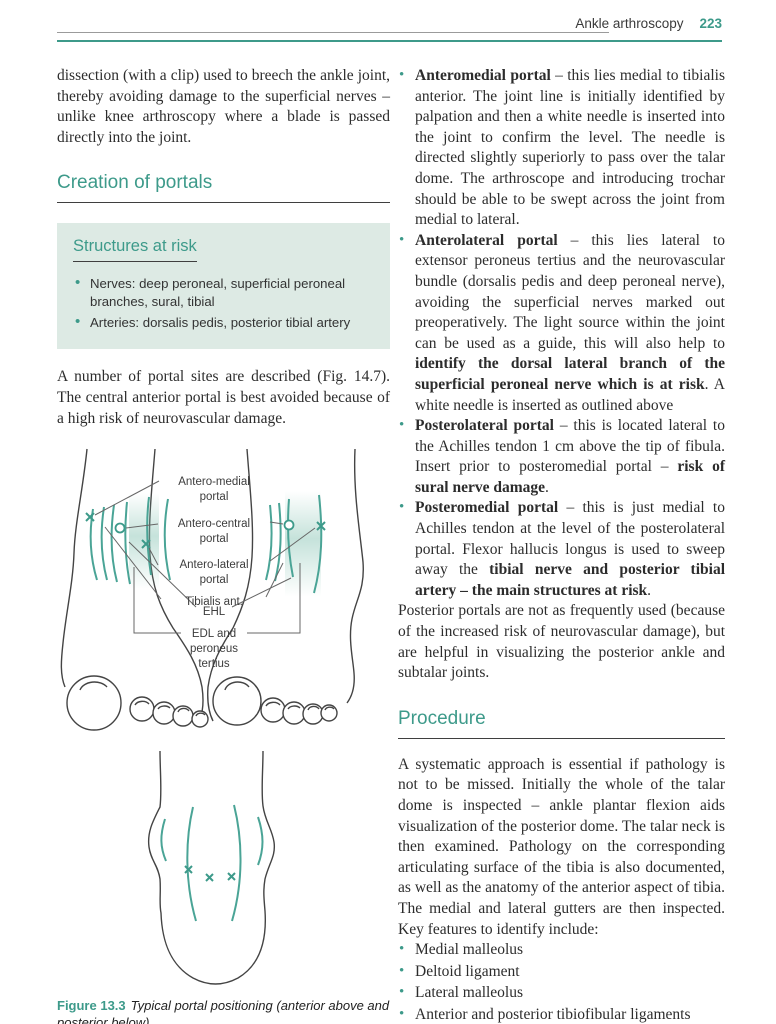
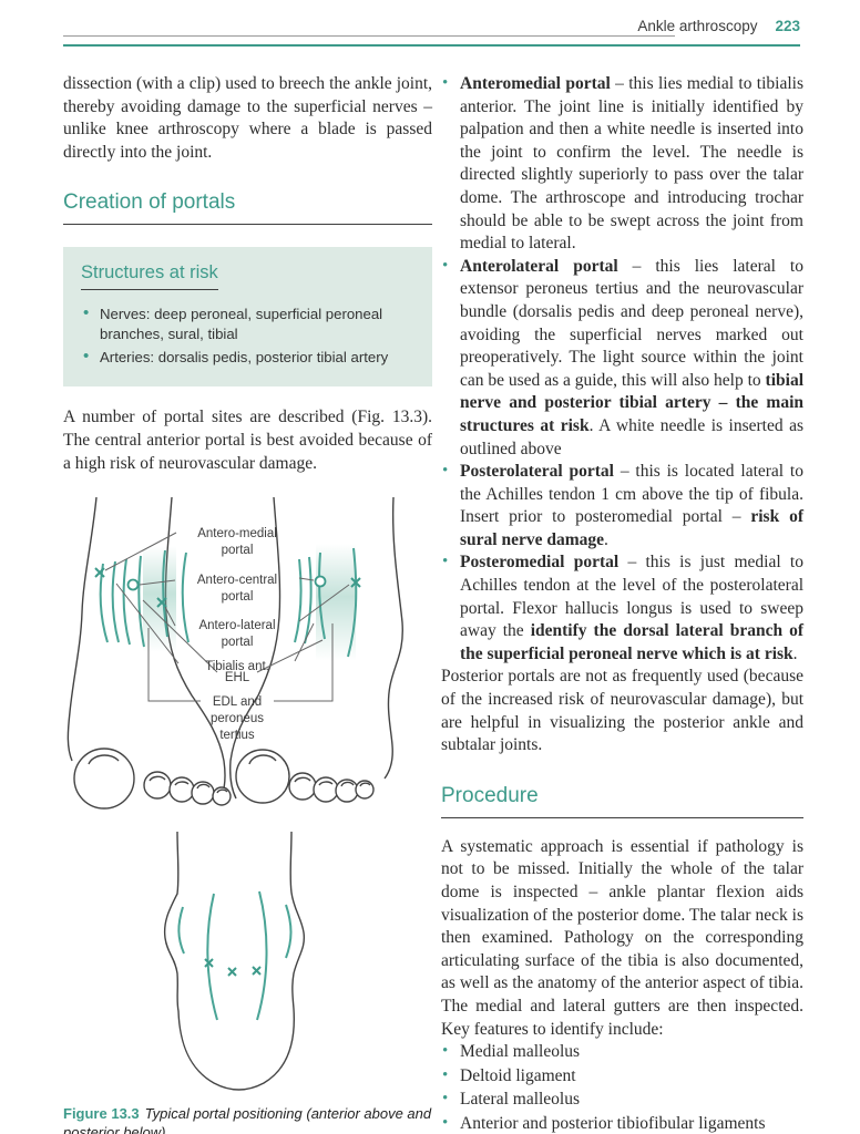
  Ankle arthroscopy 223
  dissection (with a clip) used to breech the ankle joint, thereby avoiding damage to the superficial nerves – unlike knee arthroscopy where a blade is passed directly into the joint.
  Creation of portals
  Structures at risk
  Nerves: deep peroneal, superficial peroneal branches, sural, tibial
  Arteries: dorsalis pedis, posterior tibial artery
- A number of portal sites are described (Fig. 14.7). The central anterior portal is best avoided because of a high risk of neurovascular damage.
+ A number of portal sites are described (Fig. 13.3). The central anterior portal is best avoided because of a high risk of neurovascular damage.
  Antero-medial
  portal
  Antero-central
  portal
  Antero-lateral
  portal
  Tibialis ant.
  EHL
  EDL and
  peroneus
  tertius
  Figure 13.3 Typical portal positioning (anterior above and posterior below)
  Anteromedial portal – this lies medial to tibialis anterior. The joint line is initially identified by palpation and then a white needle is inserted into the joint to confirm the level. The needle is directed slightly superiorly to pass over the talar dome. The arthroscope and introducing trochar should be able to be swept across the joint from medial to lateral.
- Anterolateral portal – this lies lateral to extensor peroneus tertius and the neurovascular bundle (dorsalis pedis and deep peroneal nerve), avoiding the superficial nerves marked out preoperatively. The light source within the joint can be used as a guide, this will also help to identify the dorsal lateral branch of the superficial peroneal nerve which is at risk. A white needle is inserted as outlined above
+ Anterolateral portal – this lies lateral to extensor peroneus tertius and the neurovascular bundle (dorsalis pedis and deep peroneal nerve), avoiding the superficial nerves marked out preoperatively. The light source within the joint can be used as a guide, this will also help to tibial nerve and posterior tibial artery – the main structures at risk. A white needle is inserted as outlined above
  Posterolateral portal – this is located lateral to the Achilles tendon 1 cm above the tip of fibula. Insert prior to posteromedial portal – risk of sural nerve damage.
- Posteromedial portal – this is just medial to Achilles tendon at the level of the posterolateral portal. Flexor hallucis longus is used to sweep away the tibial nerve and posterior tibial artery – the main structures at risk.
+ Posteromedial portal – this is just medial to Achilles tendon at the level of the posterolateral portal. Flexor hallucis longus is used to sweep away the identify the dorsal lateral branch of the superficial peroneal nerve which is at risk.
  Posterior portals are not as frequently used (because of the increased risk of neurovascular damage), but are helpful in visualizing the posterior ankle and subtalar joints.
  Procedure
  A systematic approach is essential if pathology is not to be missed. Initially the whole of the talar dome is inspected – ankle plantar flexion aids visualization of the posterior dome. The talar neck is then examined. Pathology on the corresponding articulating surface of the tibia is also documented, as well as the anatomy of the anterior aspect of tibia. The medial and lateral gutters are then inspected. Key features to identify include:
  Medial malleolus
  Deltoid ligament
  Lateral malleolus
  Anterior and posterior tibiofibular ligaments
